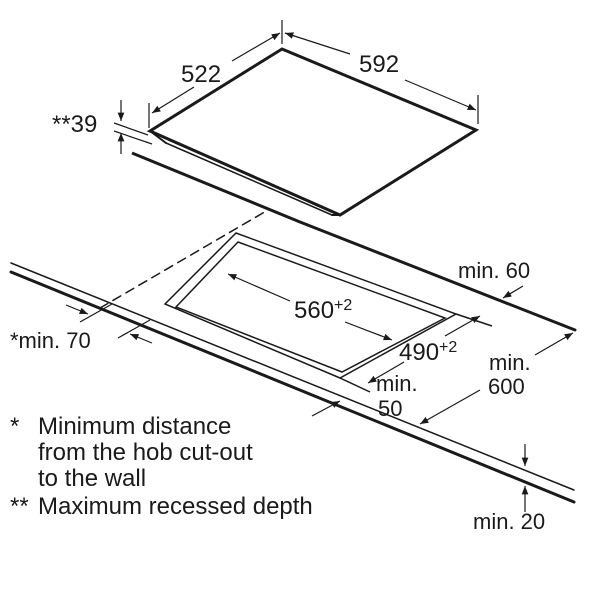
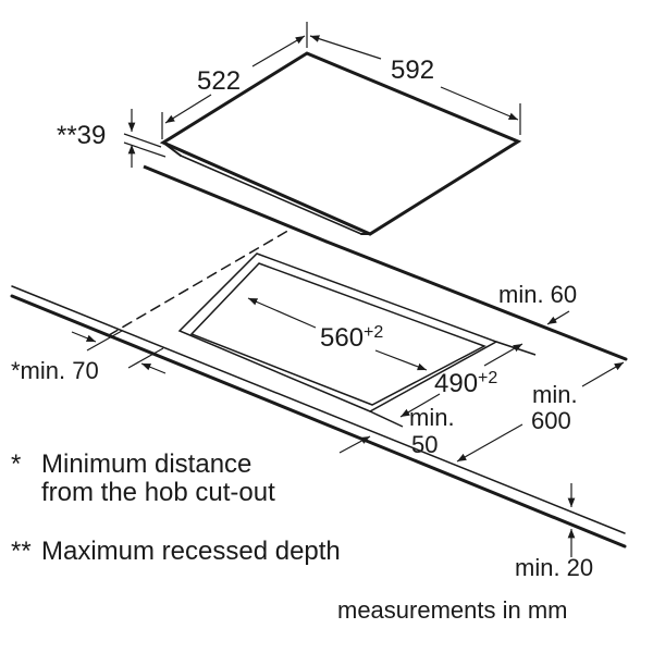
  522
  592
  **39
  560+2
  490+2
  min. 60
  *min. 70
  min.
  50
  min.
  600
  min. 20
  * Minimum distance
  from the hob cut-out
- to the wall
  ** Maximum recessed depth
+ measurements in mm
